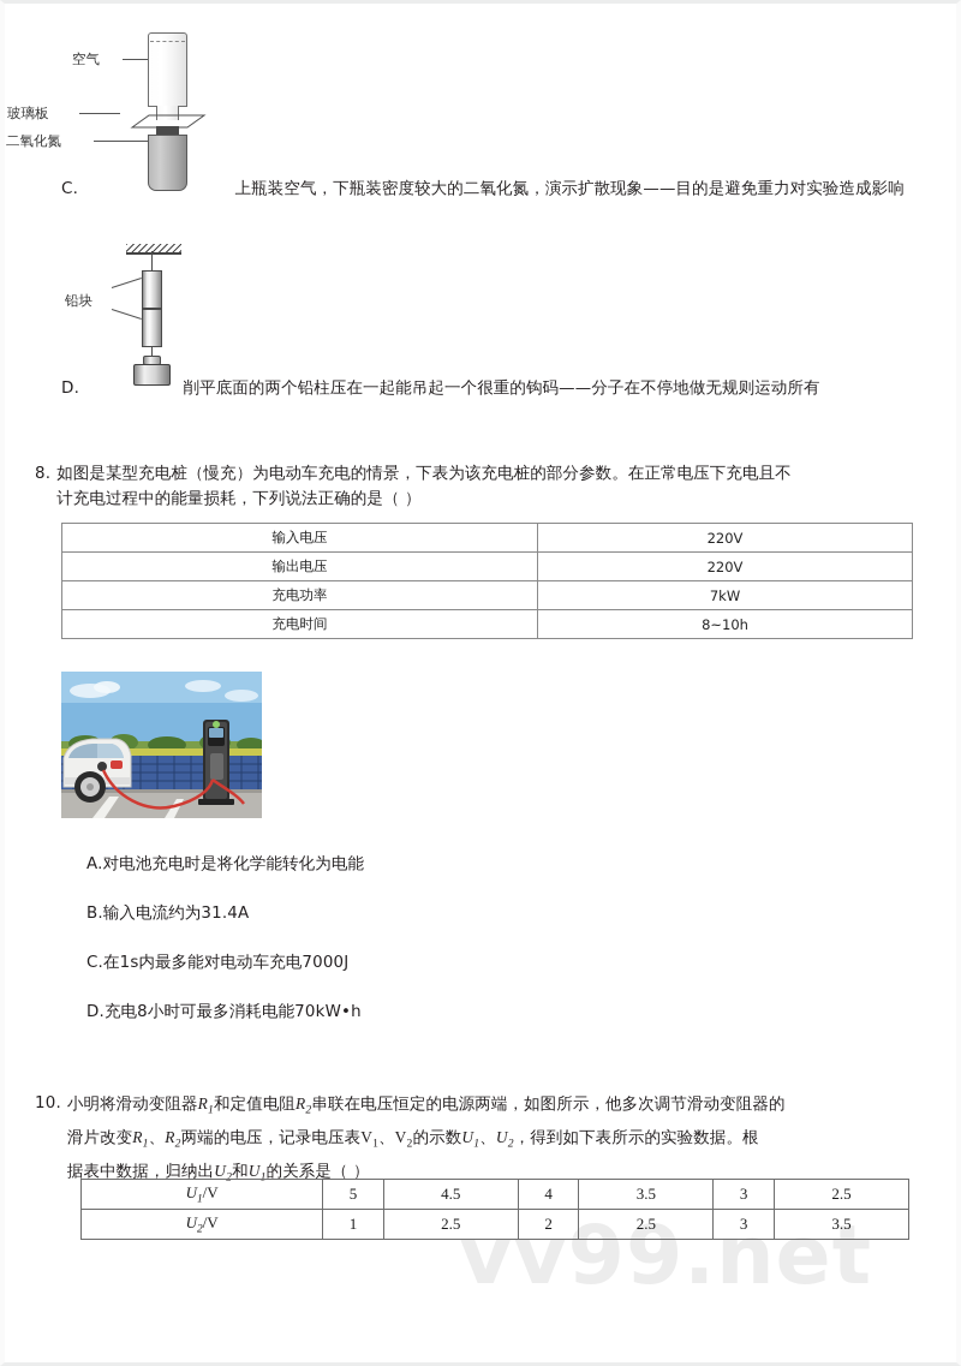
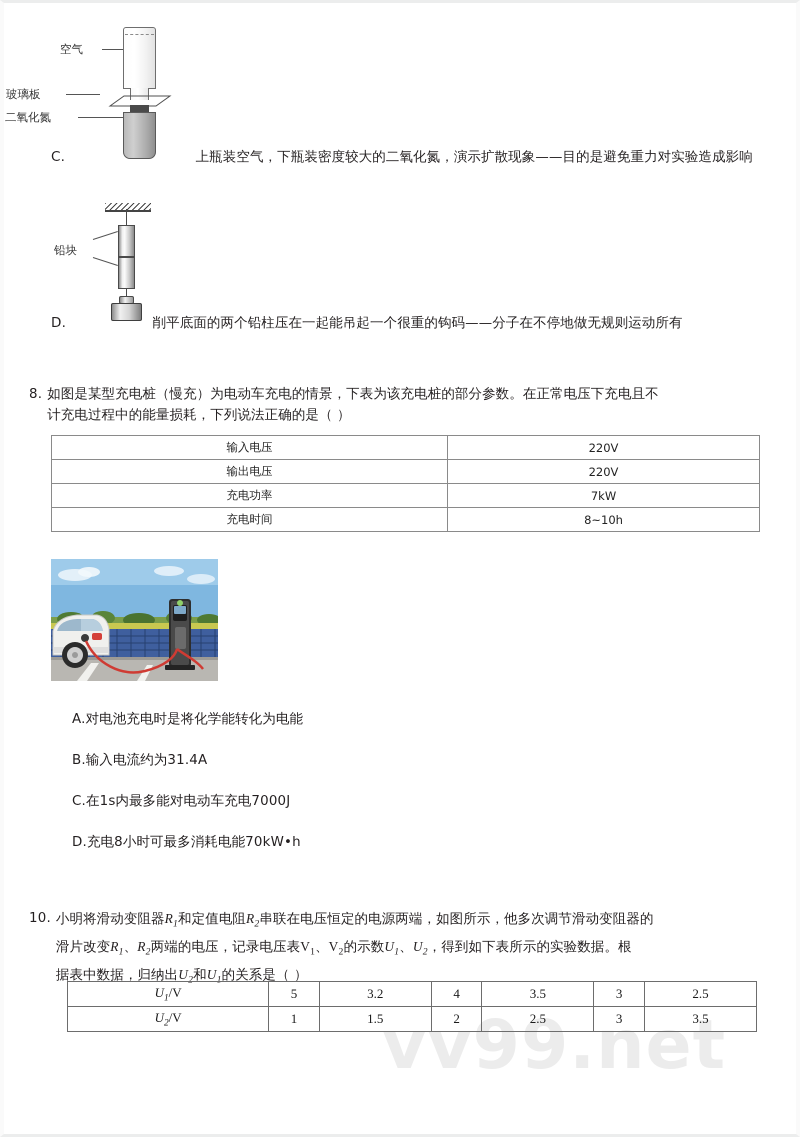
  vv99.net
  空气
  玻璃板
  二氧化氮
  C. 上瓶装空气，下瓶装密度较大的二氧化氮，演示扩散现象——目的是避免重力对实验造成影响
  铅块
  D. 削平底面的两个铅柱压在一起能吊起一个很重的钩码——分子在不停地做无规则运动所有
  8.
  如图是某型充电桩（慢充）为电动车充电的情景，下表为该充电桩的部分参数。在正常电压下充电且不
  计充电过程中的能量损耗，下列说法正确的是（ ）
  输入电压	220V
  输出电压	220V
  充电功率	7kW
  充电时间	8~10h
  A.对电池充电时是将化学能转化为电能
  B.输入电流约为31.4A
  C.在1s内最多能对电动车充电7000J
  D.充电8小时可最多消耗电能70kW•h
  10.
  小明将滑动变阻器R1和定值电阻R2串联在电压恒定的电源两端，如图所示，他多次调节滑动变阻器的
  滑片改变R1、R2两端的电压，记录电压表V1、V2的示数U1、U2，得到如下表所示的实验数据。根
  据表中数据，归纳出U2和U1的关系是（ ）
- U1/V	5	4.5	4	3.5	3	2.5
+ U1/V	5	3.2	4	3.5	3	2.5
- U2/V	1	2.5	2	2.5	3	3.5
+ U2/V	1	1.5	2	2.5	3	3.5
